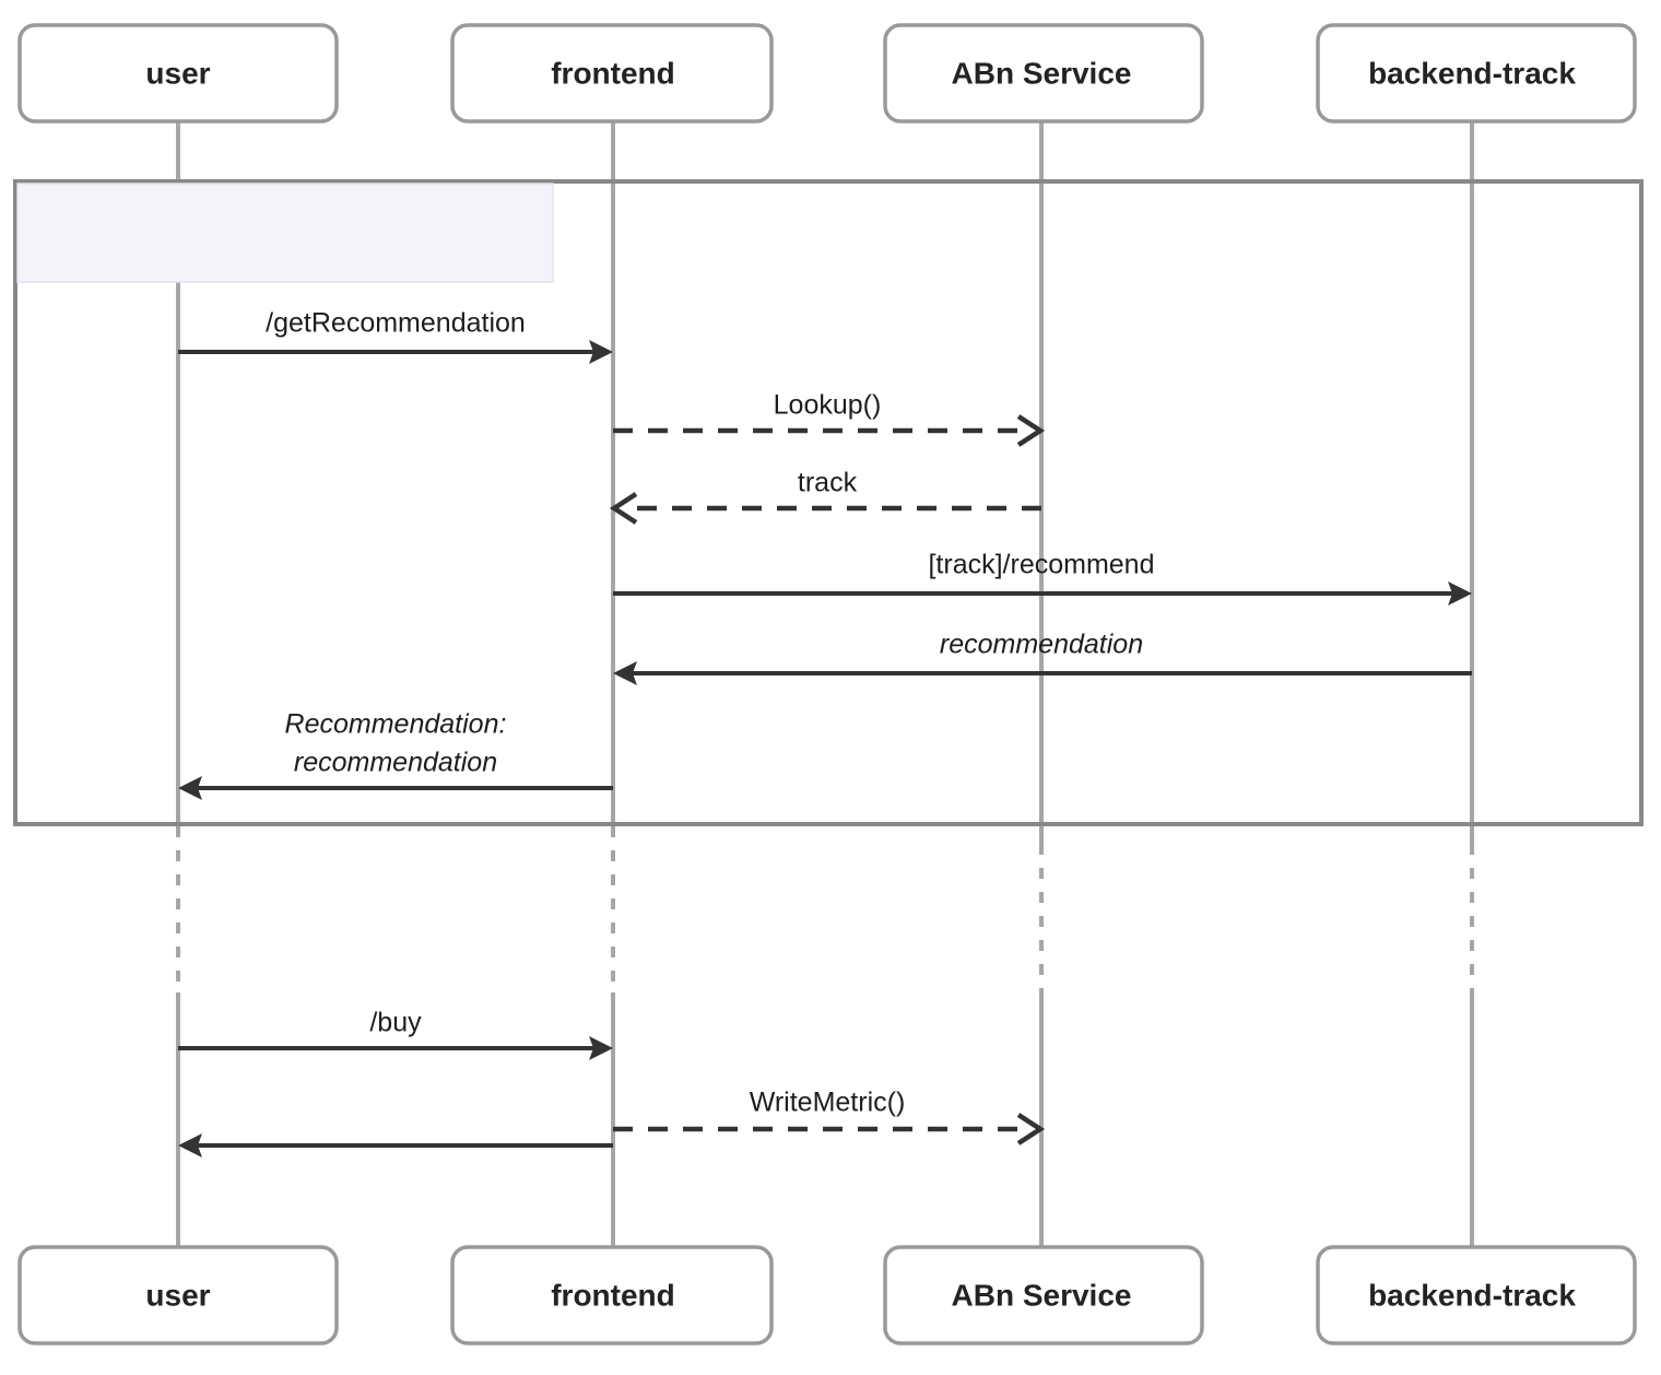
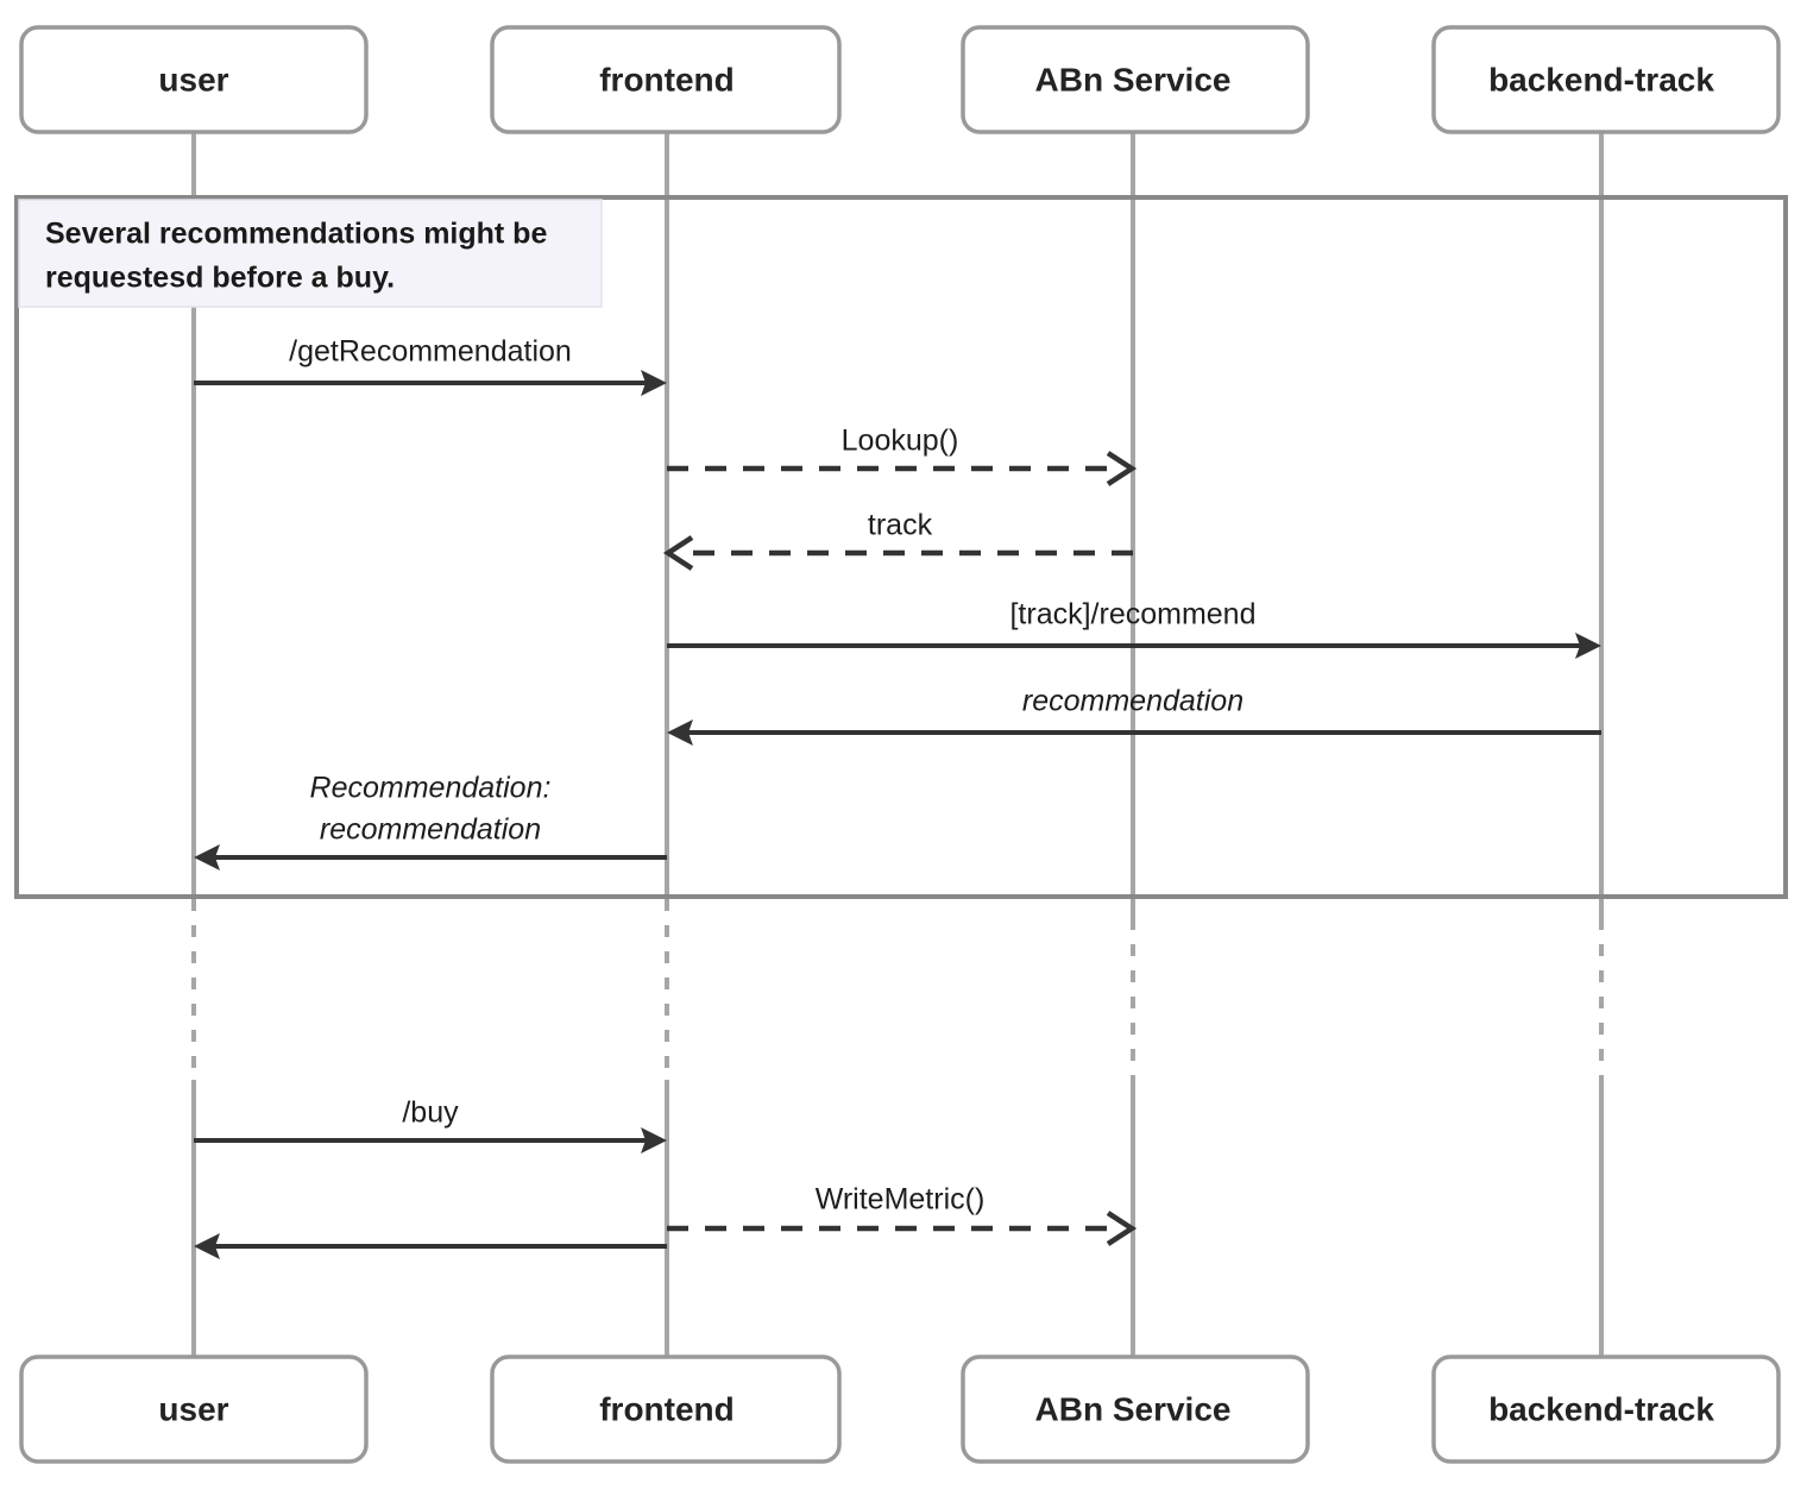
+ Several recommendations might be
+ requestesd before a buy.
  /getRecommendation
  Lookup()
  track
  [track]/recommend
  recommendation
  Recommendation:
  recommendation
  /buy
  WriteMetric()
  user
  frontend
  ABn Service
  backend-track
  user
  frontend
  ABn Service
  backend-track
